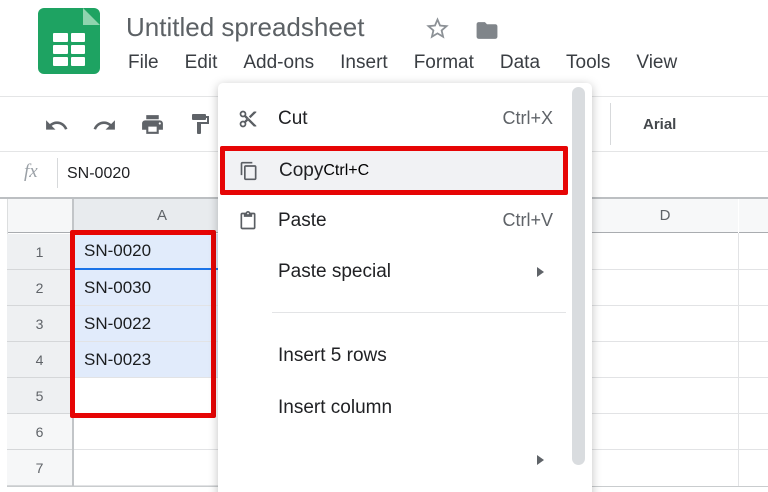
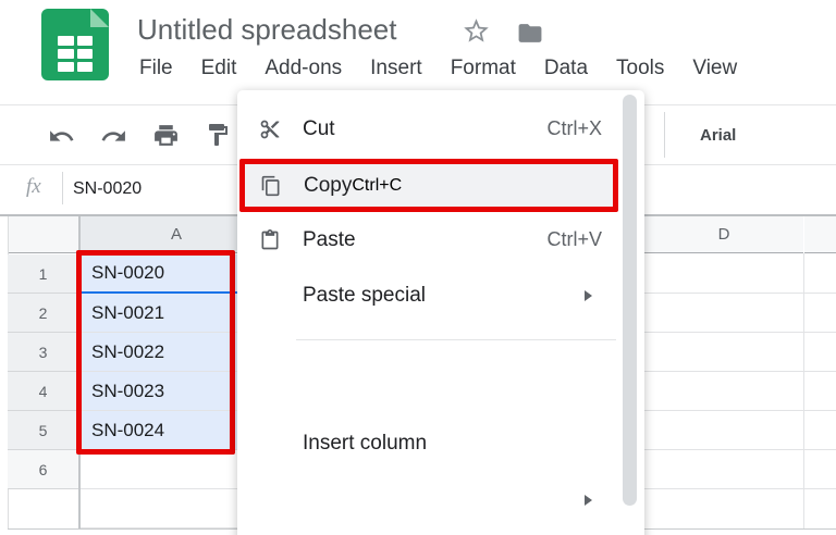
  Untitled spreadsheet
  File
  Edit
  Add-ons
  Insert
  Format
  Data
  Tools
  View
  Arial
  fx
  SN-0020
  A
  D
  1
  2
  3
  4
  5
  6
- 7
  SN-0020
- SN-0030
+ SN-0021
  SN-0022
  SN-0023
+ SN-0024
  Cut
  Ctrl+X
  Paste
  Ctrl+V
  Paste special
- Insert 5 rows
  Insert column
  Copy
  Ctrl+C
